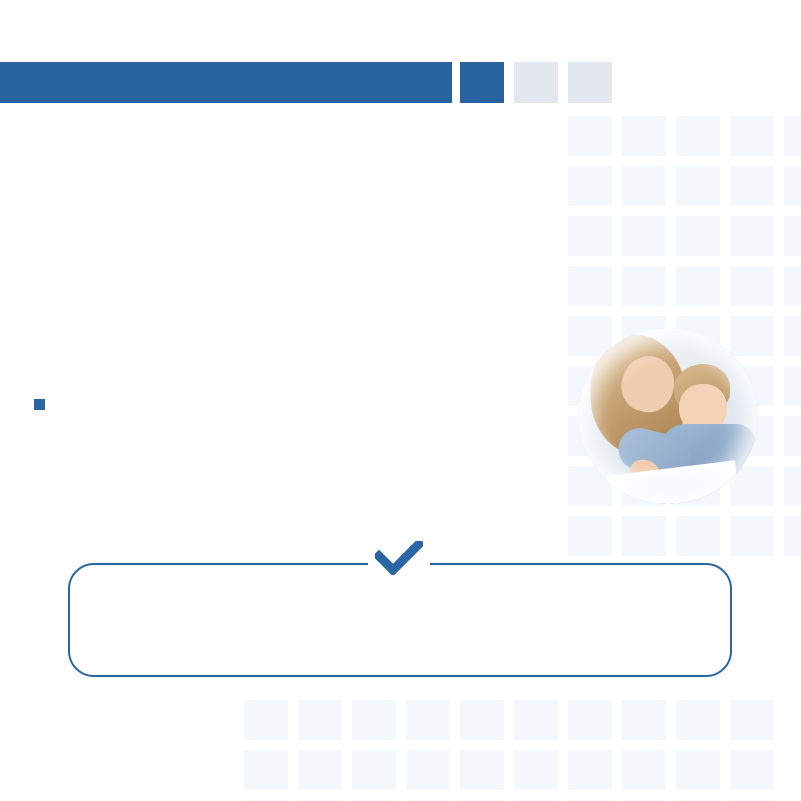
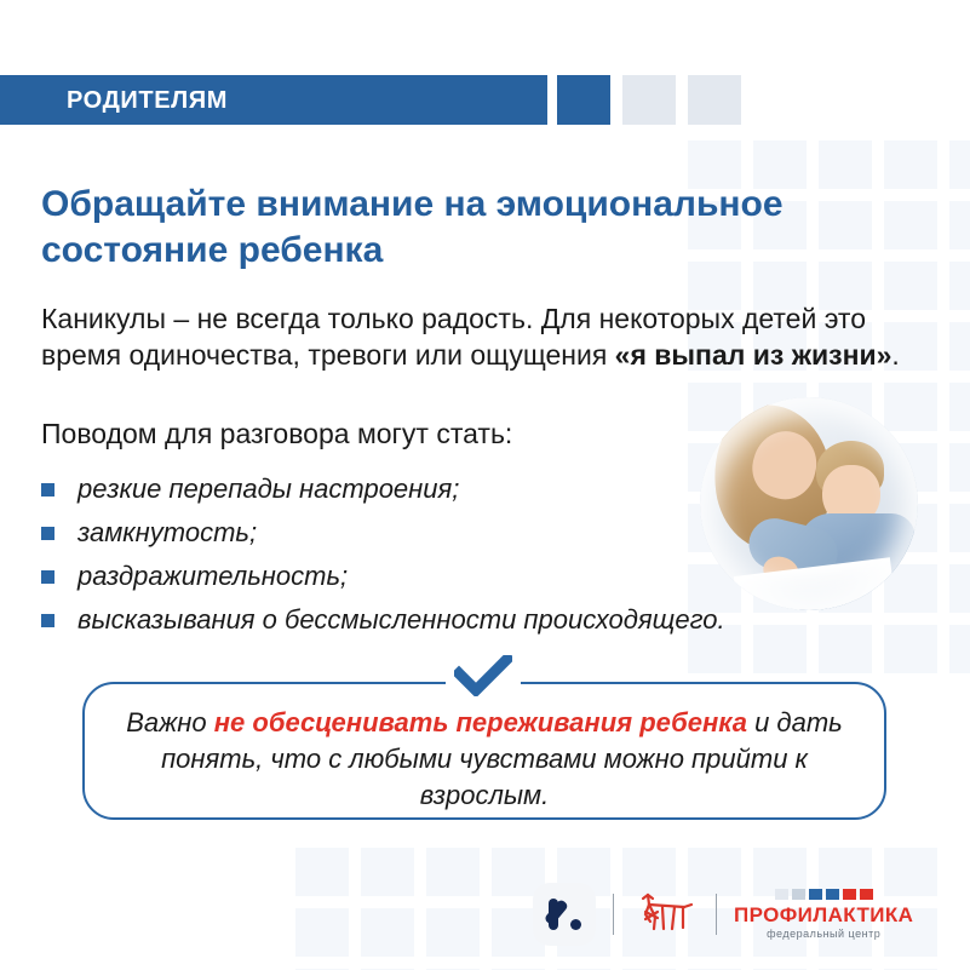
+ РОДИТЕЛЯМ
+ Обращайте внимание на эмоциональное состояние ребенка
+ Каникулы – не всегда только радость. Для некоторых детей это время одиночества, тревоги или ощущения «я выпал из жизни».
+ Поводом для разговора могут стать:
+ резкие перепады настроения;
+ замкнутость;
+ раздражительность;
+ высказывания о бессмысленности происходящего.
+ Важно не обесценивать переживания ребенка и дать понять, что с любыми чувствами можно прийти к взрослым.
+ ПРОФИЛАКТИКА
+ федеральный центр
